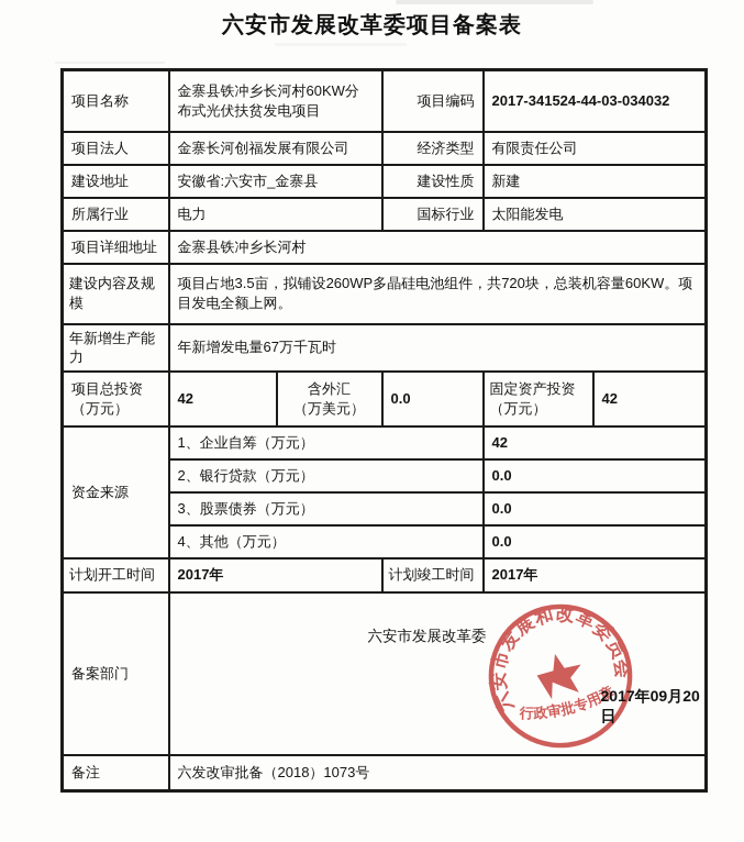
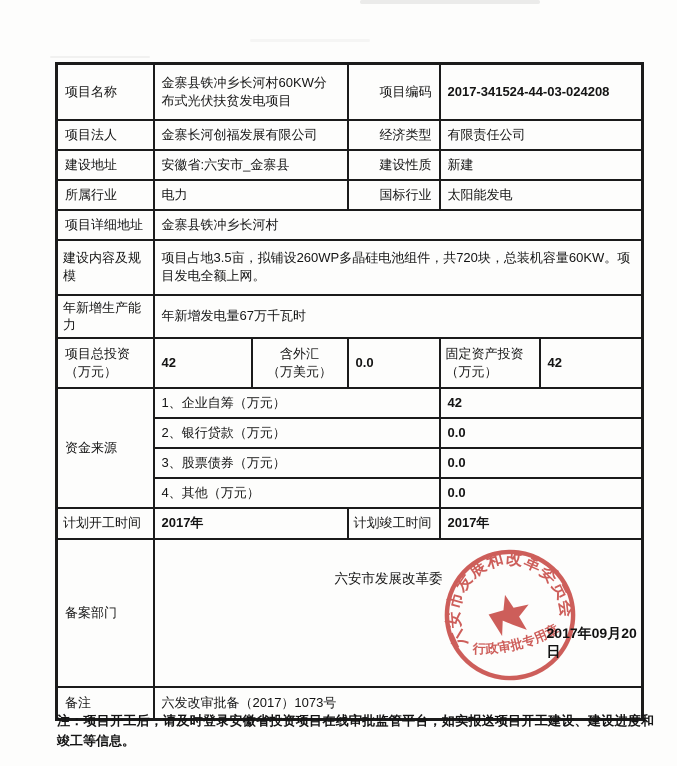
- 六安市发展改革委项目备案表
- 项目名称	金寨县铁冲乡长河村60KW分布式光伏扶贫发电项目	项目编码	2017-341524-44-03-034032
+ 项目名称	金寨县铁冲乡长河村60KW分布式光伏扶贫发电项目	项目编码	2017-341524-44-03-024208
  项目法人	金寨长河创福发展有限公司	经济类型	有限责任公司
  建设地址	安徽省:六安市_金寨县	建设性质	新建
  所属行业	电力	国标行业	太阳能发电
  项目详细地址	金寨县铁冲乡长河村
  建设内容及规模	项目占地3.5亩，拟铺设260WP多晶硅电池组件，共720块，总装机容量60KW。项目发电全额上网。
  年新增生产能力	年新增发电量67万千瓦时
  项目总投资 （万元）	42	含外汇 （万美元）	0.0	固定资产投资 （万元）	42
  资金来源	1、企业自筹（万元）	42
  2、银行贷款（万元）	0.0
  3、股票债券（万元）	0.0
  4、其他（万元）	0.0
  计划开工时间	2017年	计划竣工时间	2017年
- 备注	六发改审批备（2018）1073号
+ 备注	六发改审批备（2017）1073号
+ 注：项目开工后，请及时登录安徽省投资项目在线审批监管平台，如实报送项目开工建设、建设进度和竣工等信息。
